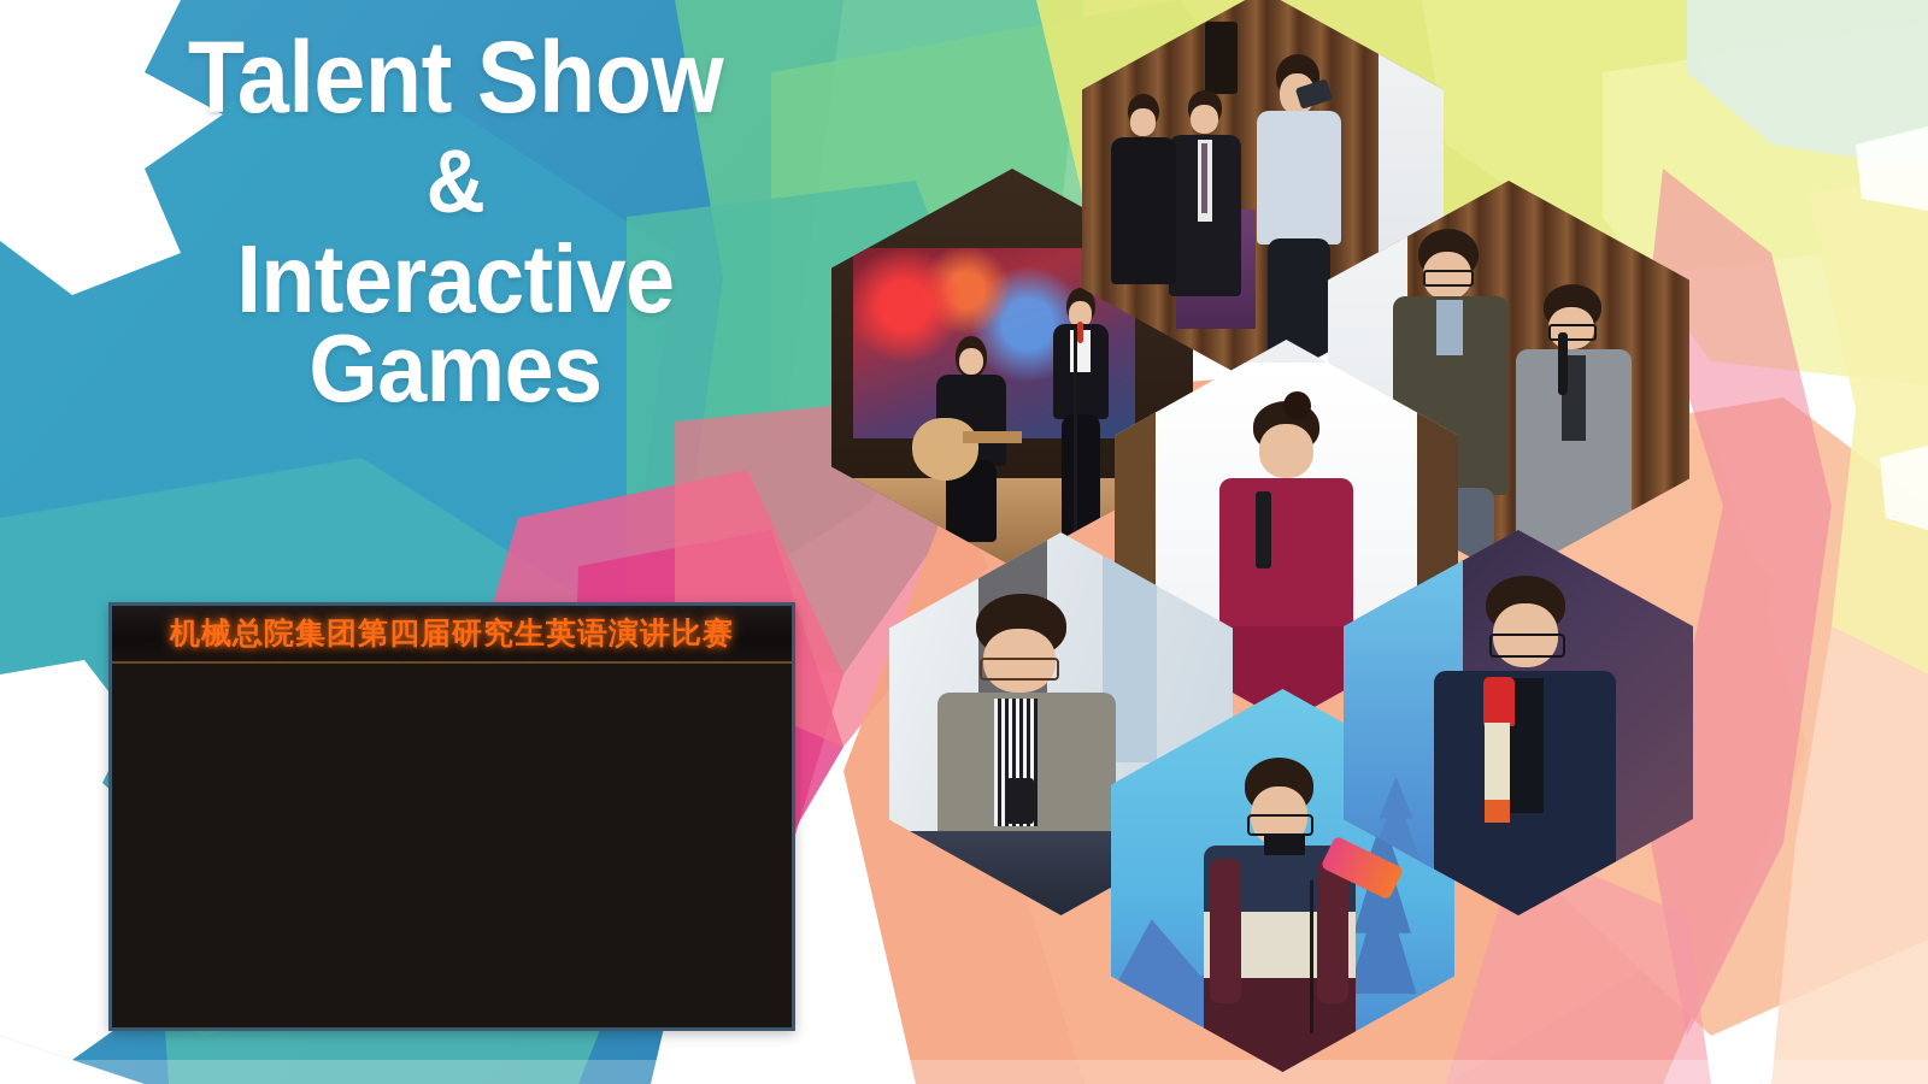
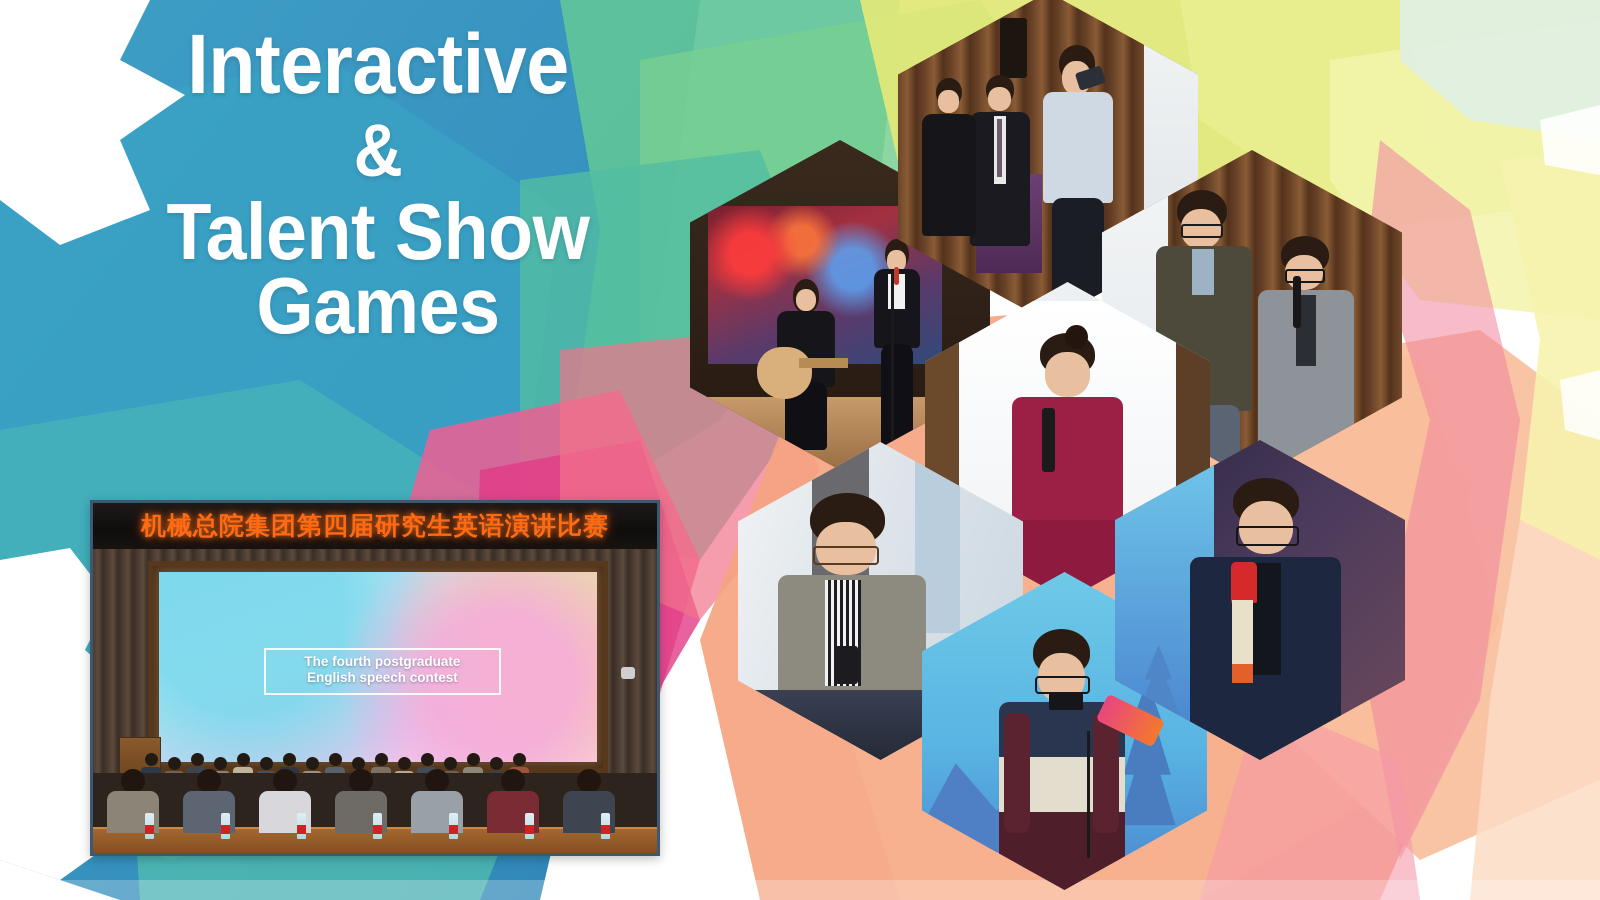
- Talent Show
+ Interactive
  &
- Interactive
+ Talent Show
  Games
  机械总院集团第四届研究生英语演讲比赛
+ The fourth postgraduate
+ English speech contest
